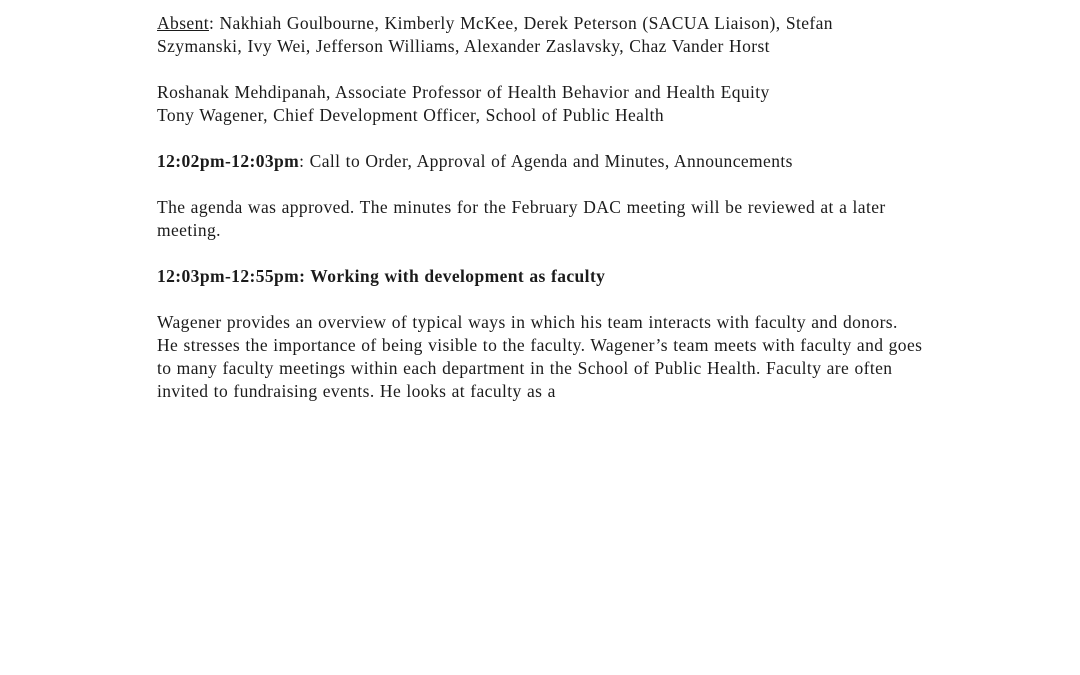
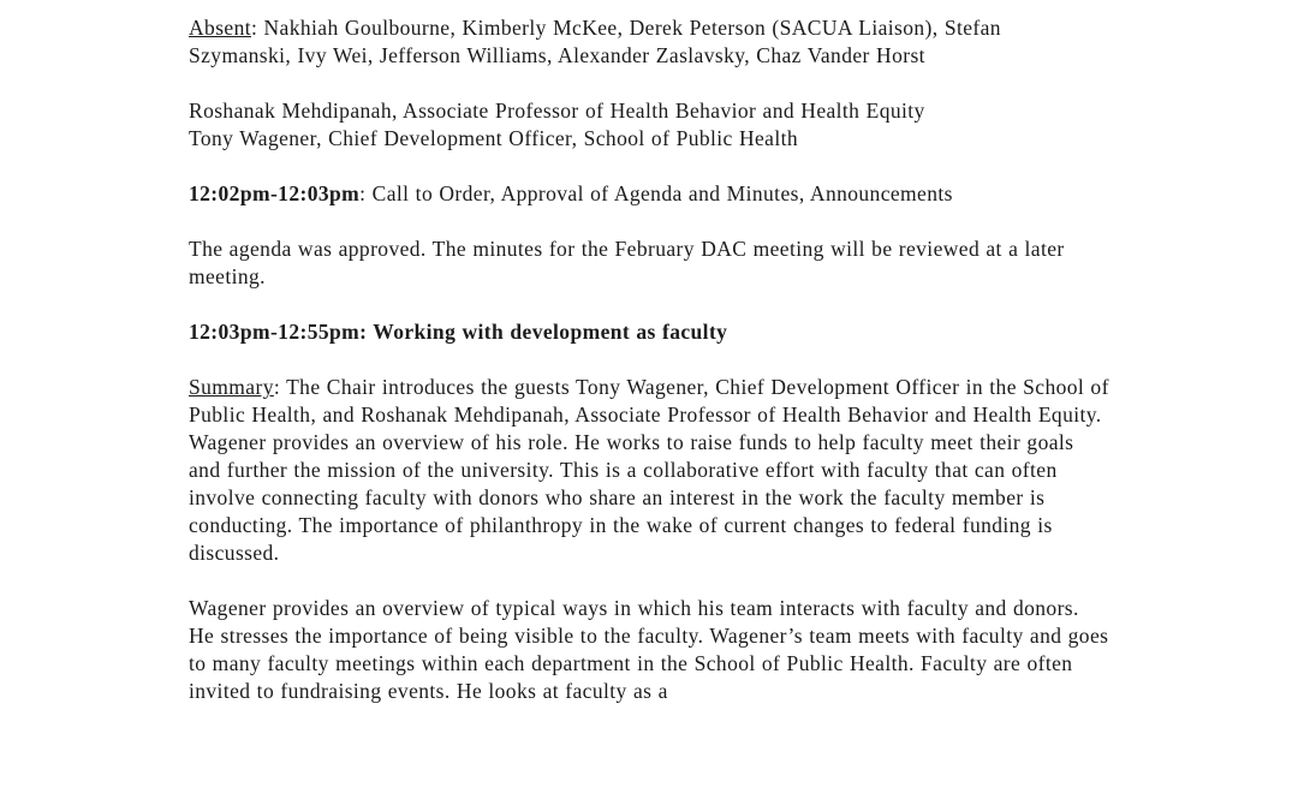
  Absent: Nakhiah Goulbourne, Kimberly McKee, Derek Peterson (SACUA Liaison), Stefan Szymanski, Ivy Wei, Jefferson Williams, Alexander Zaslavsky, Chaz Vander Horst
  Roshanak Mehdipanah, Associate Professor of Health Behavior and Health Equity
  Tony Wagener, Chief Development Officer, School of Public Health
  12:02pm-12:03pm: Call to Order, Approval of Agenda and Minutes, Announcements
  The agenda was approved. The minutes for the February DAC meeting will be reviewed at a later meeting.
  12:03pm-12:55pm: Working with development as faculty
+ Summary: The Chair introduces the guests Tony Wagener, Chief Development Officer in the School of Public Health, and Roshanak Mehdipanah, Associate Professor of Health Behavior and Health Equity. Wagener provides an overview of his role. He works to raise funds to help faculty meet their goals and further the mission of the university. This is a collaborative effort with faculty that can often involve connecting faculty with donors who share an interest in the work the faculty member is conducting. The importance of philanthropy in the wake of current changes to federal funding is discussed.
  Wagener provides an overview of typical ways in which his team interacts with faculty and donors. He stresses the importance of being visible to the faculty. Wagener’s team meets with faculty and goes to many faculty meetings within each department in the School of Public Health. Faculty are often invited to fundraising events. He looks at faculty as a
